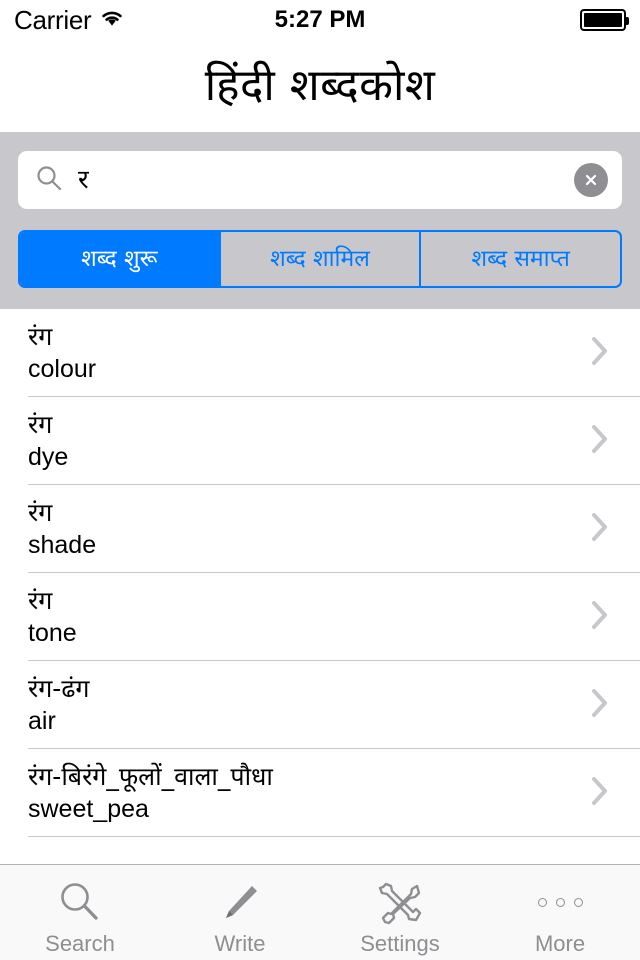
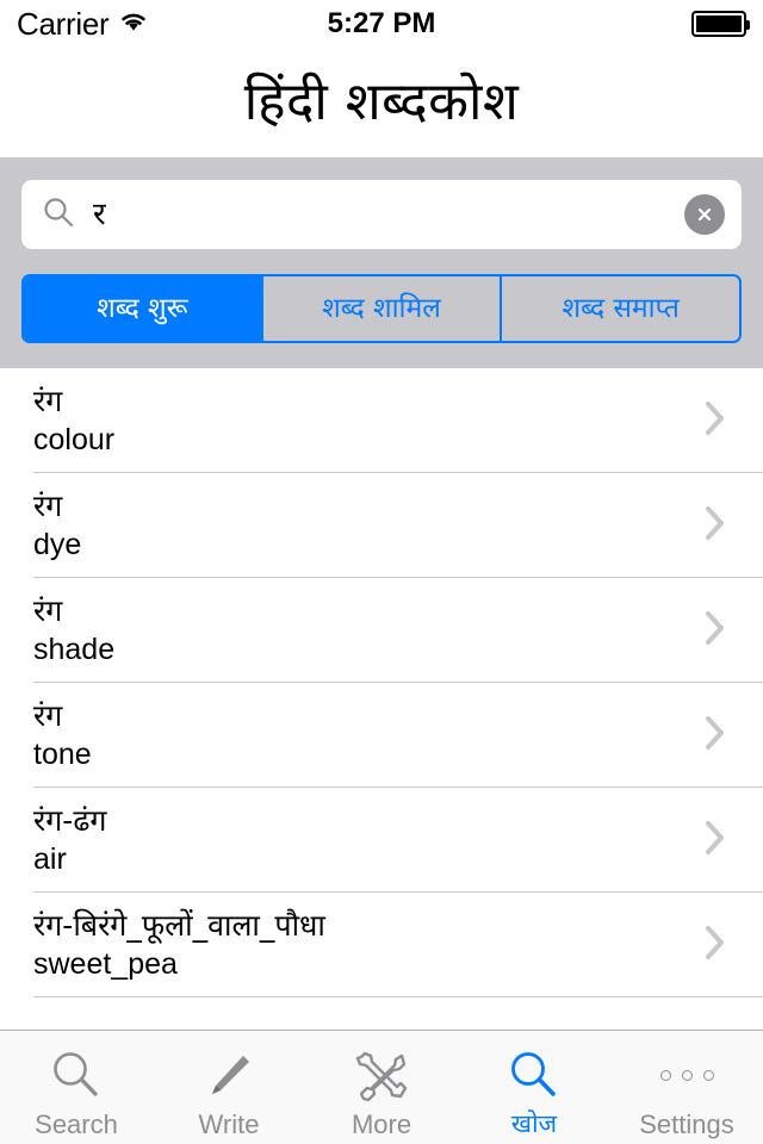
  Carrier
  5:27 PM
  हिंदी शब्दकोश
  र
  शब्द शुरू
  शब्द शामिल
  शब्द समाप्त
  रंग
  colour
  रंग
  dye
  रंग
  shade
  रंग
  tone
  रंग-ढंग
  air
  रंग-बिरंगे_फूलों_वाला_पौधा
  sweet_pea
  Search
  Write
- Settings
+ More
+ खोज
- More
+ Settings
